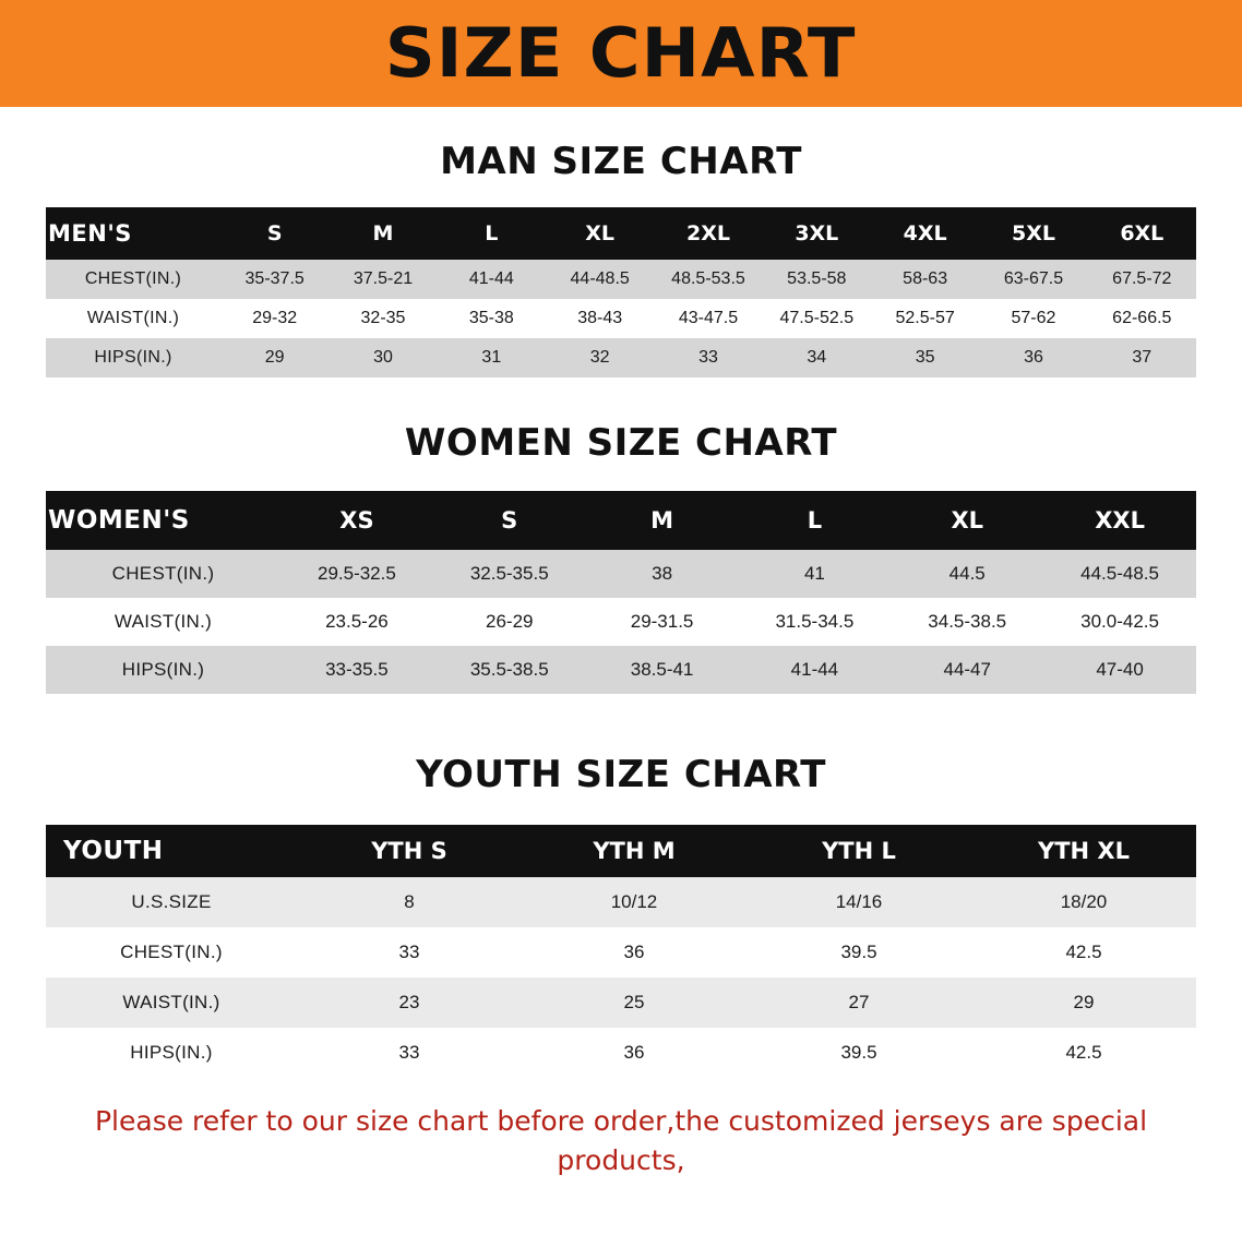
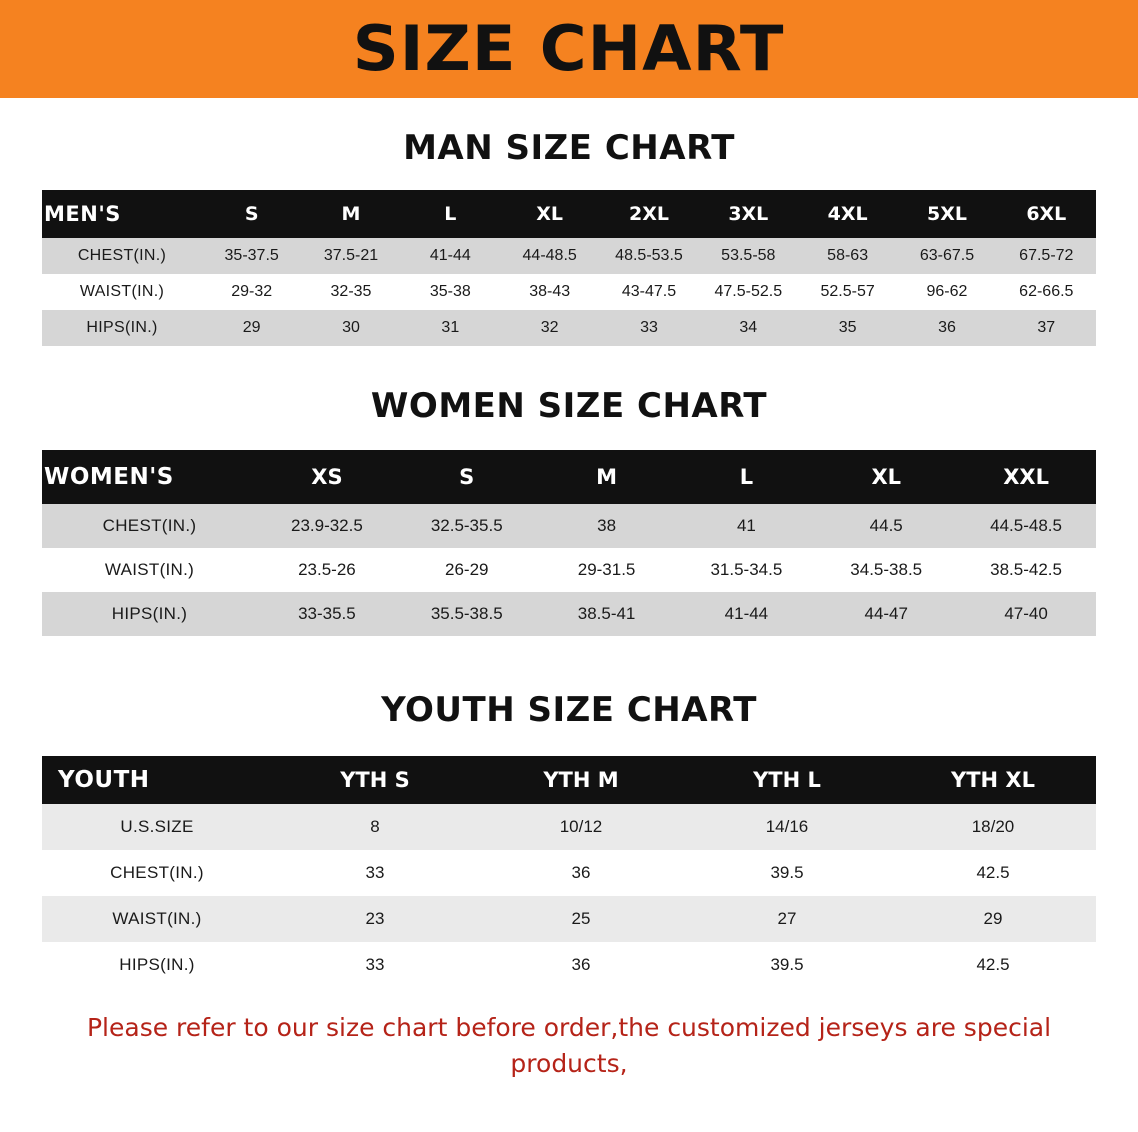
  SIZE CHART
  MAN SIZE CHART
  MEN'S	S	M	L	XL	2XL	3XL	4XL	5XL	6XL
  CHEST(IN.)	35-37.5	37.5-21	41-44	44-48.5	48.5-53.5	53.5-58	58-63	63-67.5	67.5-72
- WAIST(IN.)	29-32	32-35	35-38	38-43	43-47.5	47.5-52.5	52.5-57	57-62	62-66.5
+ WAIST(IN.)	29-32	32-35	35-38	38-43	43-47.5	47.5-52.5	52.5-57	96-62	62-66.5
  HIPS(IN.)	29	30	31	32	33	34	35	36	37
  WOMEN SIZE CHART
  WOMEN'S	XS	S	M	L	XL	XXL
- CHEST(IN.)	29.5-32.5	32.5-35.5	38	41	44.5	44.5-48.5
+ CHEST(IN.)	23.9-32.5	32.5-35.5	38	41	44.5	44.5-48.5
- WAIST(IN.)	23.5-26	26-29	29-31.5	31.5-34.5	34.5-38.5	30.0-42.5
+ WAIST(IN.)	23.5-26	26-29	29-31.5	31.5-34.5	34.5-38.5	38.5-42.5
  HIPS(IN.)	33-35.5	35.5-38.5	38.5-41	41-44	44-47	47-40
  YOUTH SIZE CHART
  YOUTH	YTH S	YTH M	YTH L	YTH XL
  U.S.SIZE	8	10/12	14/16	18/20
  CHEST(IN.)	33	36	39.5	42.5
  WAIST(IN.)	23	25	27	29
  HIPS(IN.)	33	36	39.5	42.5
  Please refer to our size chart before order,the customized jerseys are special products,
